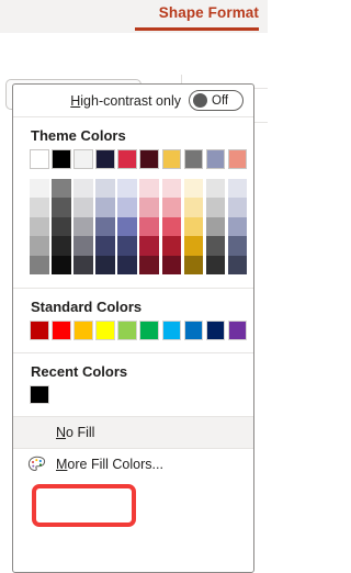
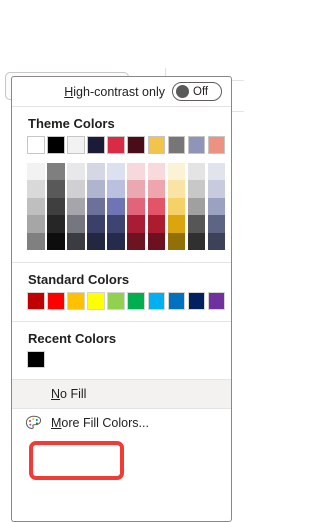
- Shape Format
  High-contrast only
  Off
  Theme Colors
  Standard Colors
  Recent Colors
  No Fill
  More Fill Colors...
